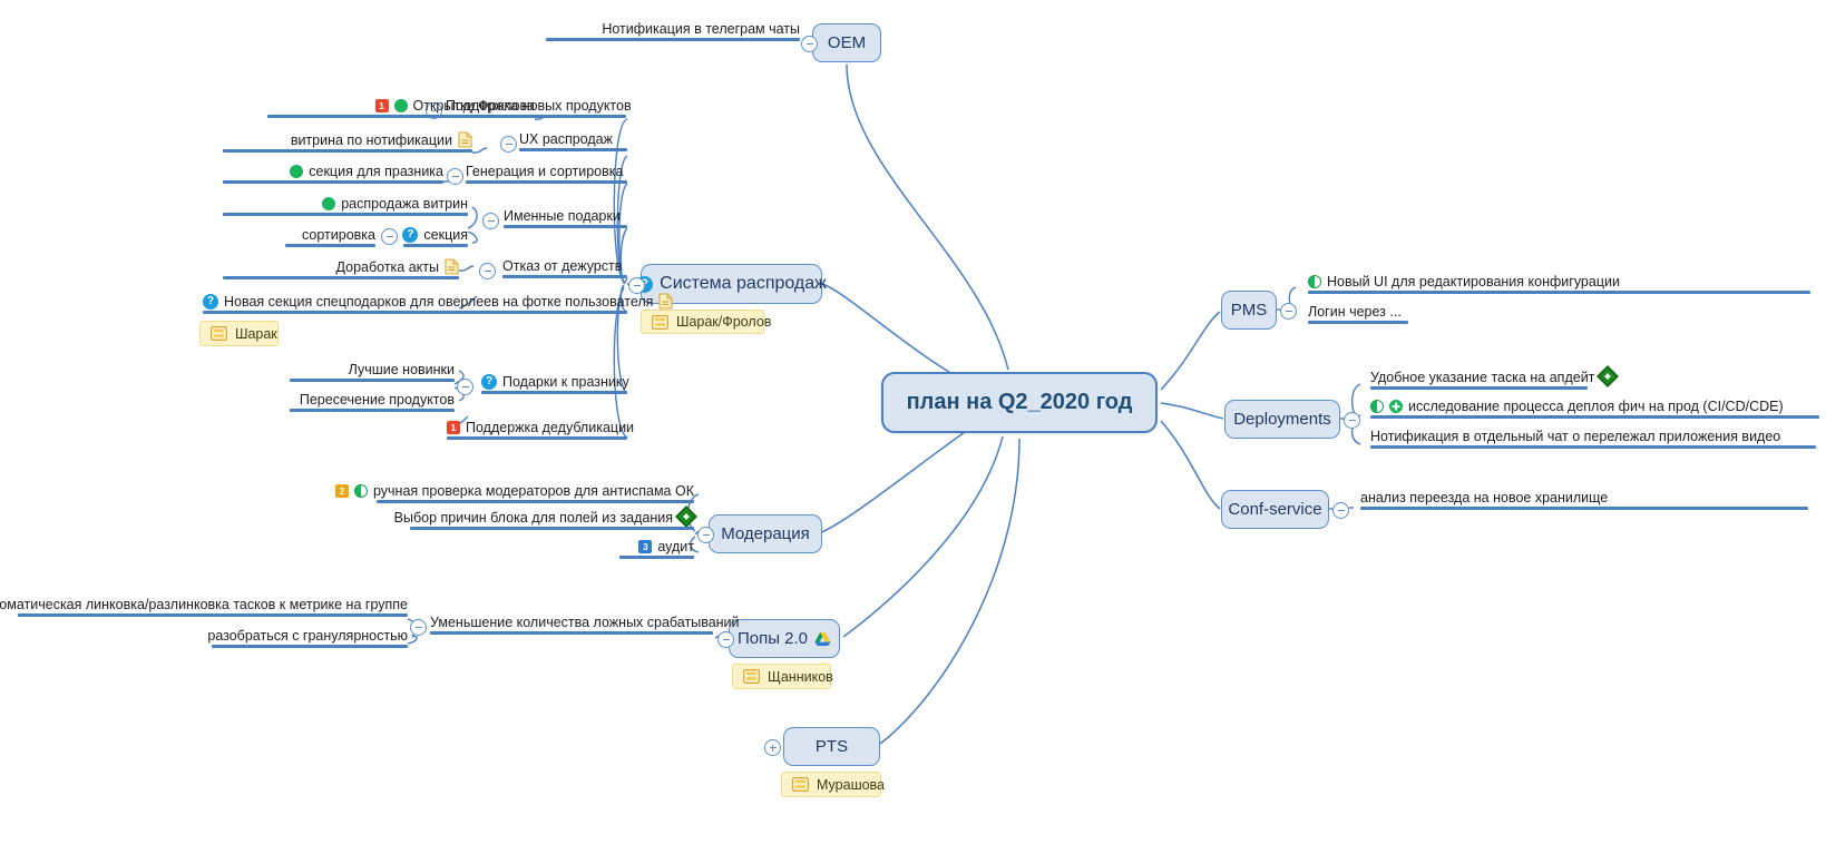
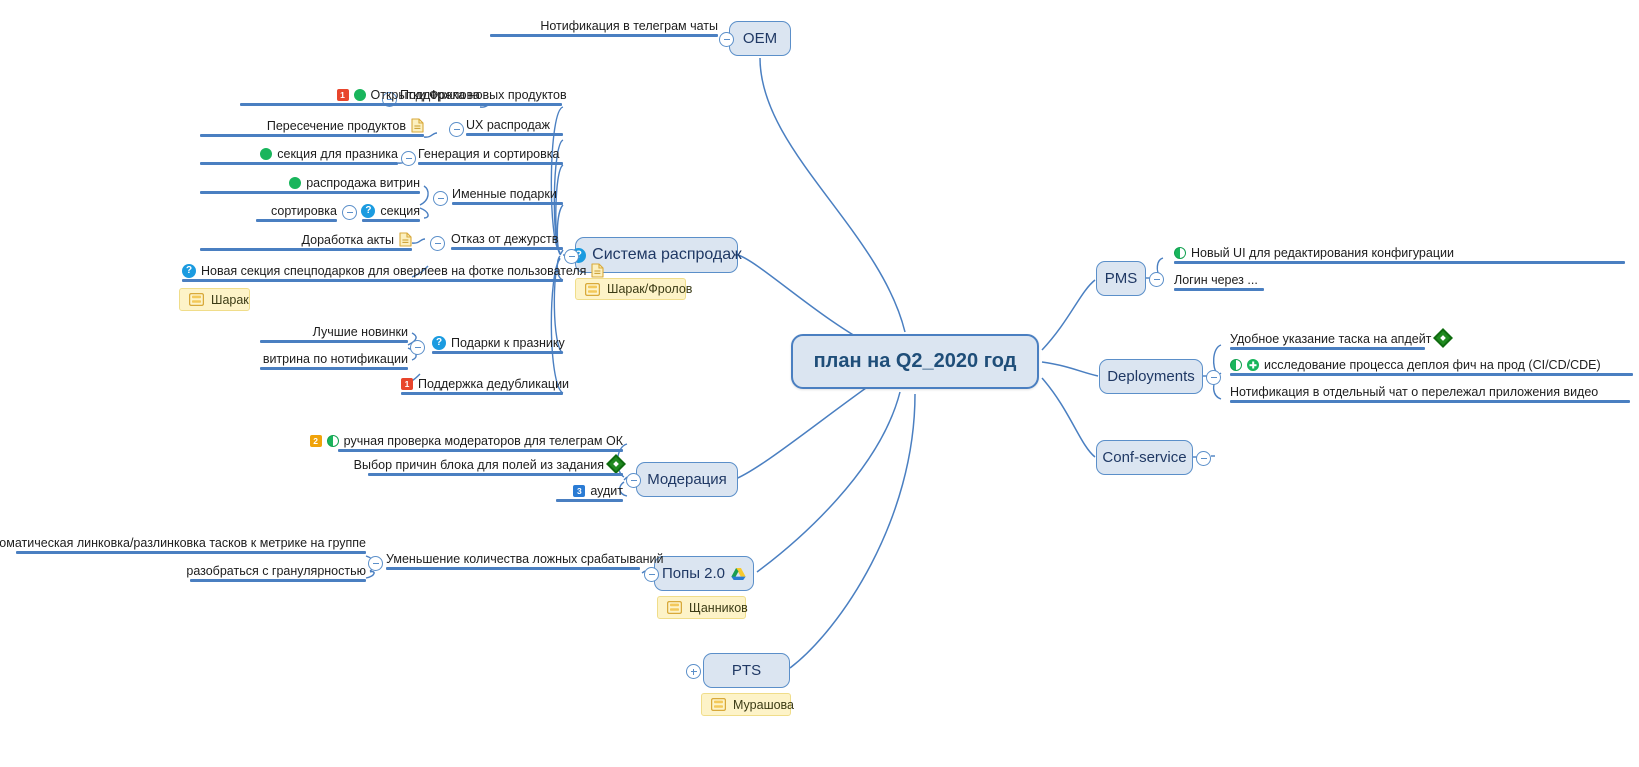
  план на Q2_2020 год
  OEM
  Нотификация в телеграм чаты
  Система распродаж
  Шарак/Фролов
  Поддержка новых продуктов
  UX распродаж
  Генерация и сортировка
  Именные подарки
  Отказ от дежурств
  ?
  Новая секция спецподарков для оверлеев на фотке пользователя
  Шарак
  ?
  Подарки к празнику
  1
  Поддержка дедубликации
  1
  Открытки Фролова
- витрина по нотификации
+ Пересечение продуктов
  секция для празника
  распродажа витрин
  сортировка
  ?
  секция
  Доработка акты
  Лучшие новинки
- Пересечение продуктов
+ витрина по нотификации
  Модерация
  2
- ручная проверка модераторов для антиспама ОК
+ ручная проверка модераторов для телеграм ОК
  Выбор причин блока для полей из задания
  3
  аудит
  Попы 2.0
  Щанников
  Уменьшение количества ложных срабатываний
  оматическая линковка/разлинковка тасков к метрике на группе
  разобраться с гранулярностью
  PTS
  Мурашова
  PMS
  Новый UI для редактирования конфигурации
  Логин через ...
  Deployments
  Удобное указание таска на апдейт
  исследование процесса деплоя фич на прод (CI/CD/CDE)
  Нотификация в отдельный чат о перележал приложения видео
  Conf-service
- анализ переезда на новое хранилище
